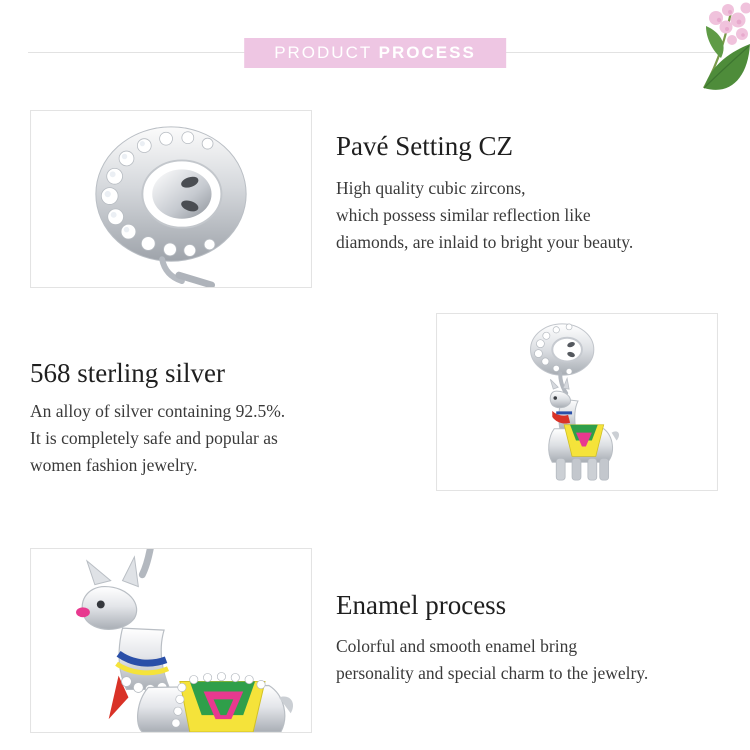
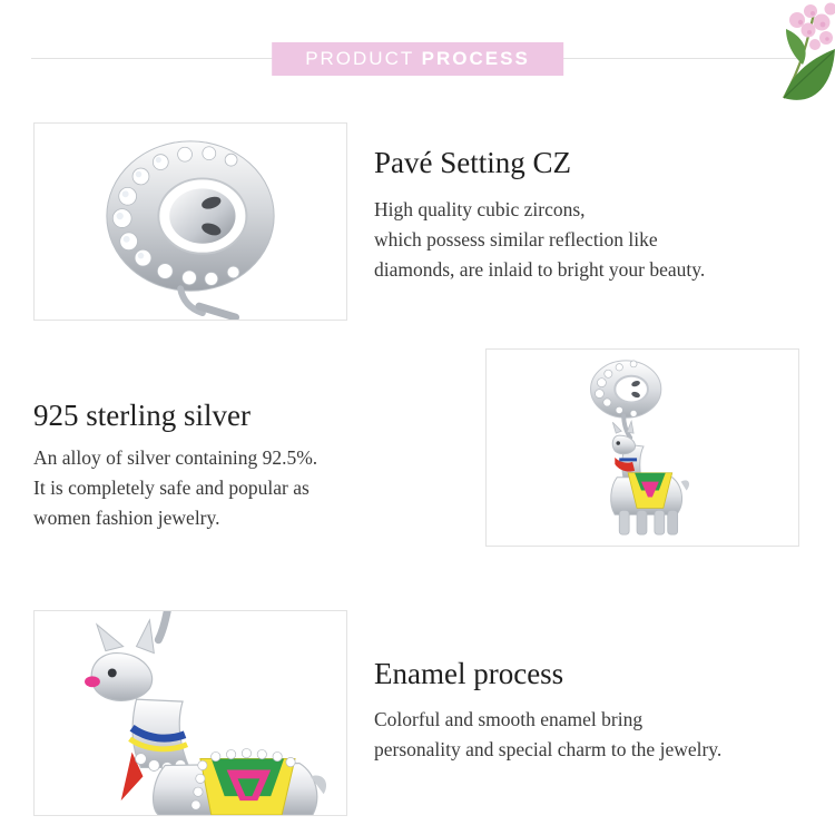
  PRODUCT PROCESS
  Pavé Setting CZ
  High quality cubic zircons,
  which possess similar reflection like
  diamonds, are inlaid to bright your beauty.
- 568 sterling silver
+ 925 sterling silver
  An alloy of silver containing 92.5%.
  It is completely safe and popular as
  women fashion jewelry.
  Enamel process
  Colorful and smooth enamel bring
  personality and special charm to the jewelry.
